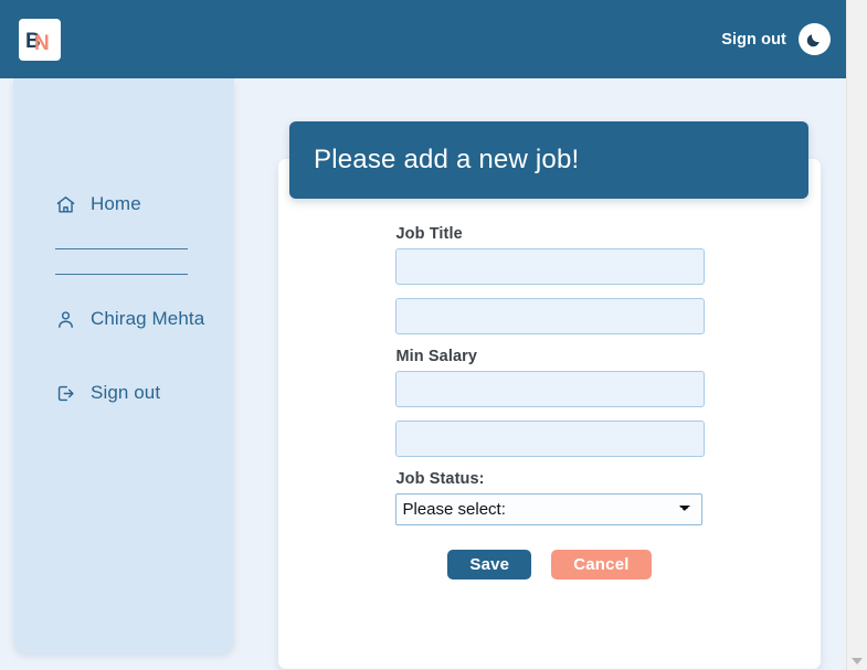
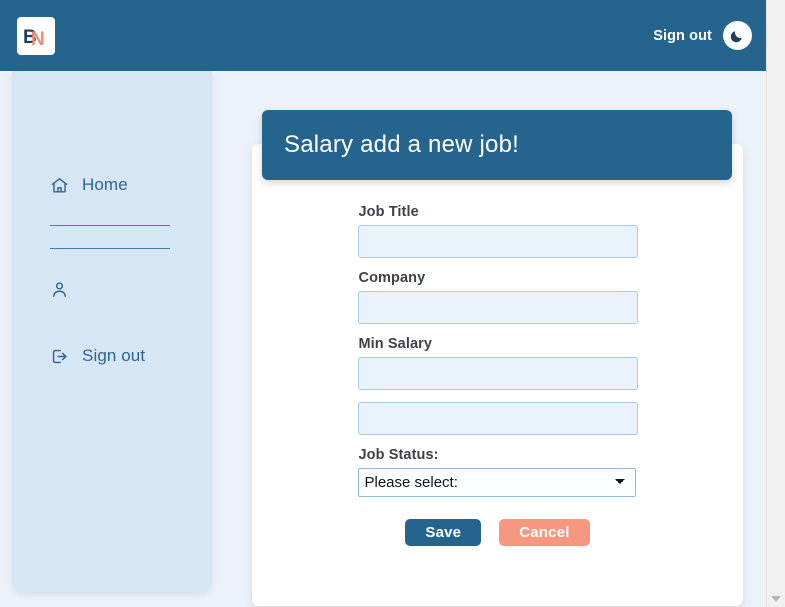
  B
  N
  Sign out
  Home
- Chirag Mehta
  Sign out
- Please add a new job!
+ Salary add a new job!
  Job Title
+ Company
  Min Salary
  Job Status:
  Please select:
  Save
  Cancel
